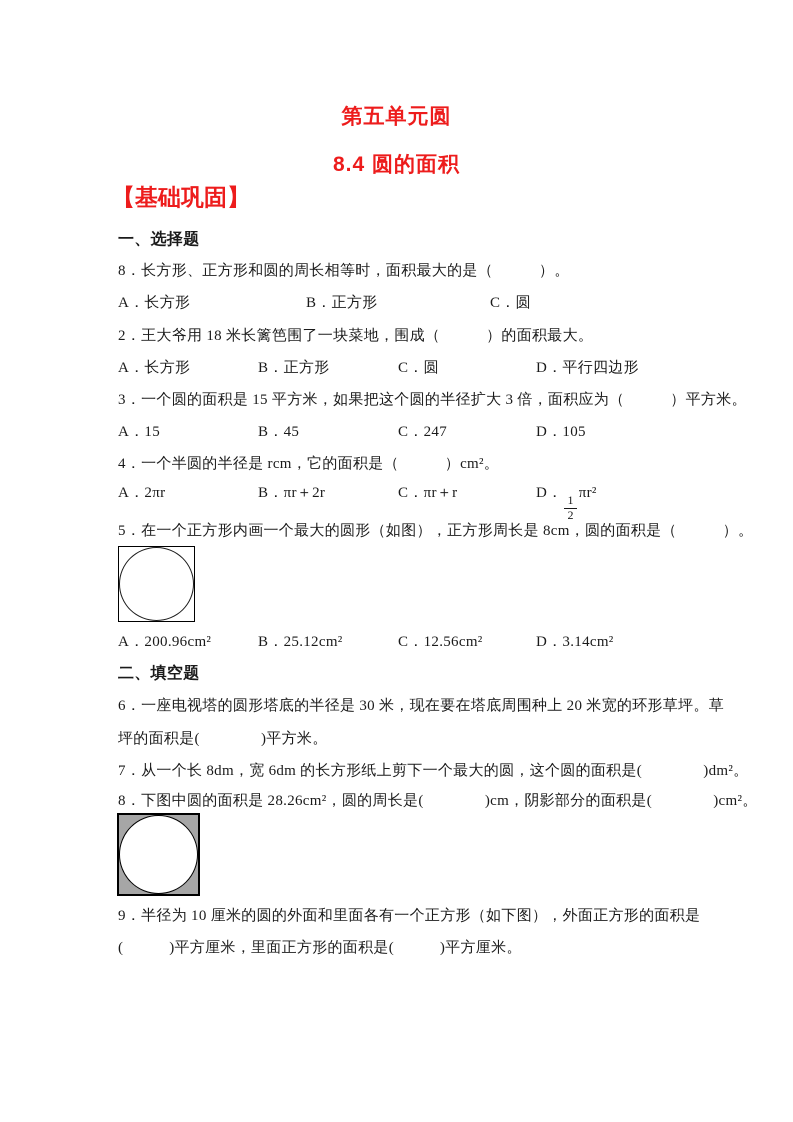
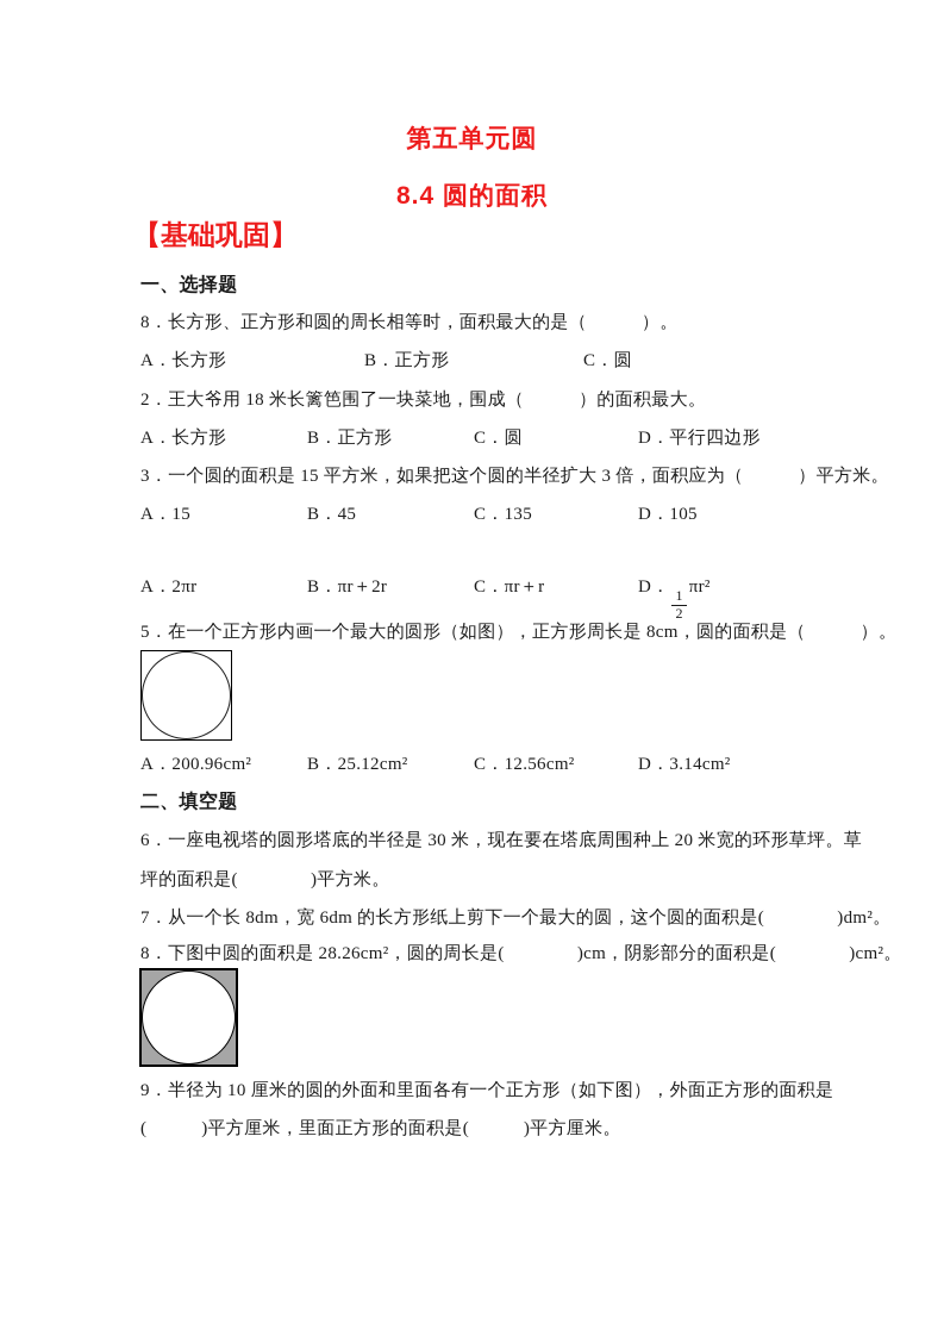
  第五单元圆
  8.4 圆的面积
  【基础巩固】
  一、选择题
  8．长方形、正方形和圆的周长相等时，面积最大的是（ ）。
  A．长方形
  B．正方形
  C．圆
  2．王大爷用 18 米长篱笆围了一块菜地，围成（ ）的面积最大。
  A．长方形
  B．正方形
  C．圆
  D．平行四边形
  3．一个圆的面积是 15 平方米，如果把这个圆的半径扩大 3 倍，面积应为（ ）平方米。
  A．15
  B．45
- C．247
+ C．135
  D．105
- 4．一个半圆的半径是 rcm，它的面积是（ ）cm²。
  A．2πr
  B．πr＋2r
  C．πr＋r
  D．
  1
  2
  πr²
  5．在一个正方形内画一个最大的圆形（如图），正方形周长是 8cm，圆的面积是（ ）。
  A．200.96cm²
  B．25.12cm²
  C．12.56cm²
  D．3.14cm²
  二、填空题
  6．一座电视塔的圆形塔底的半径是 30 米，现在要在塔底周围种上 20 米宽的环形草坪。草
  坪的面积是( )平方米。
  7．从一个长 8dm，宽 6dm 的长方形纸上剪下一个最大的圆，这个圆的面积是( )dm²。
  8．下图中圆的面积是 28.26cm²，圆的周长是( )cm，阴影部分的面积是( )cm²。
  9．半径为 10 厘米的圆的外面和里面各有一个正方形（如下图），外面正方形的面积是
  ( )平方厘米，里面正方形的面积是( )平方厘米。
